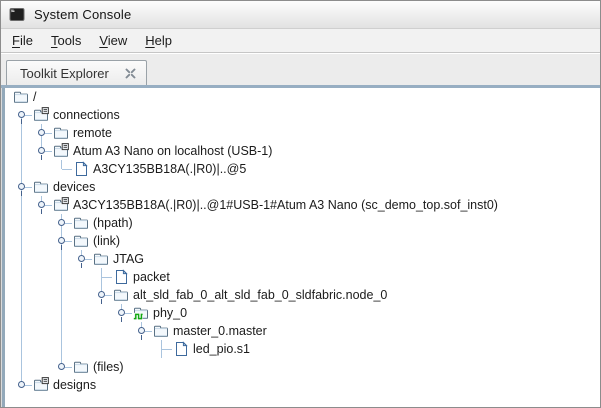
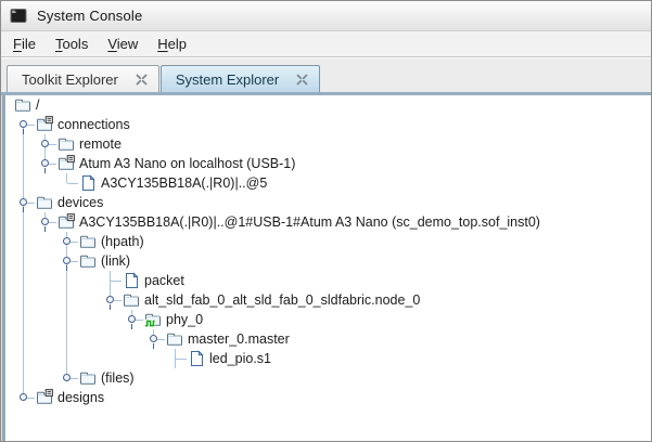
  System Console
  File
  Tools
  View
  Help
  Toolkit Explorer
+ System Explorer
  /
  connections
  remote
  Atum A3 Nano on localhost (USB-1)
  A3CY135BB18A(.|R0)|..@5
  devices
  A3CY135BB18A(.|R0)|..@1#USB-1#Atum A3 Nano (sc_demo_top.sof_inst0)
  (hpath)
  (link)
- JTAG
  packet
  alt_sld_fab_0_alt_sld_fab_0_sldfabric.node_0
  phy_0
  master_0.master
  led_pio.s1
  (files)
  designs
